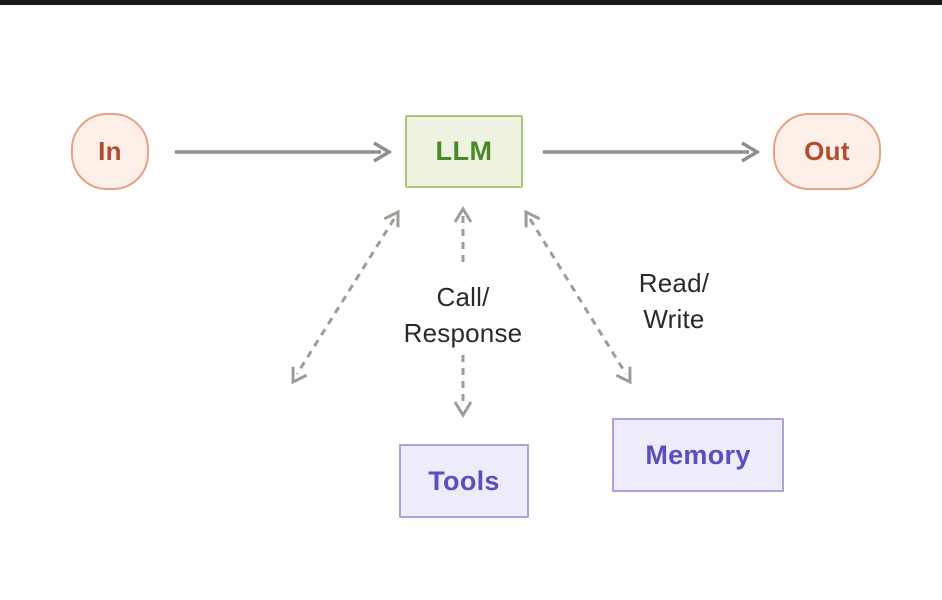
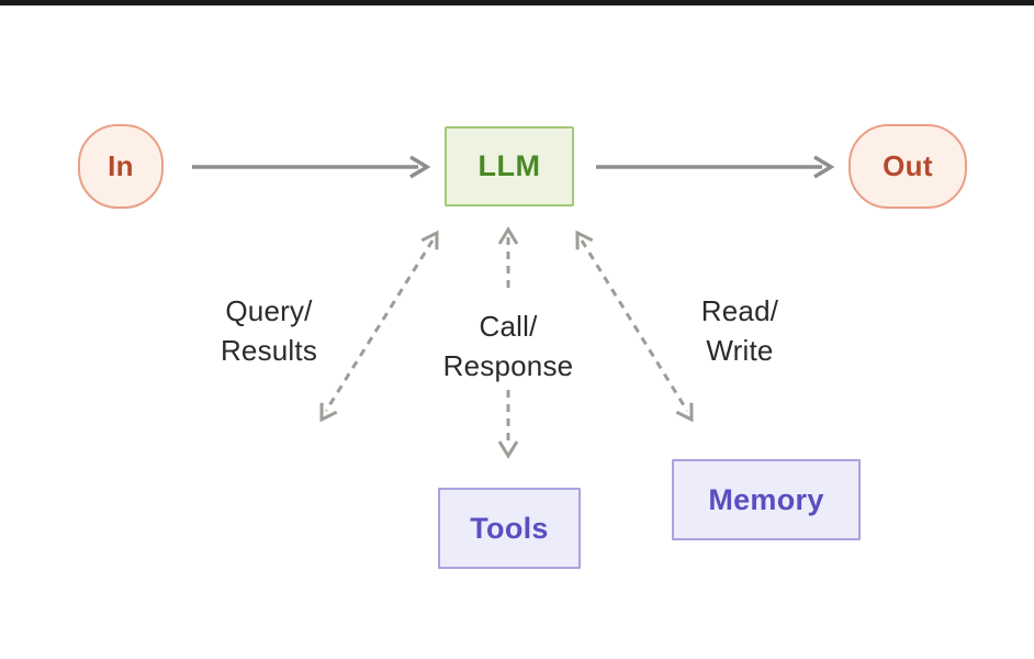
  In
  LLM
  Out
  Tools
  Memory
+ Query/
+ Results
  Call/
  Response
  Read/
  Write
